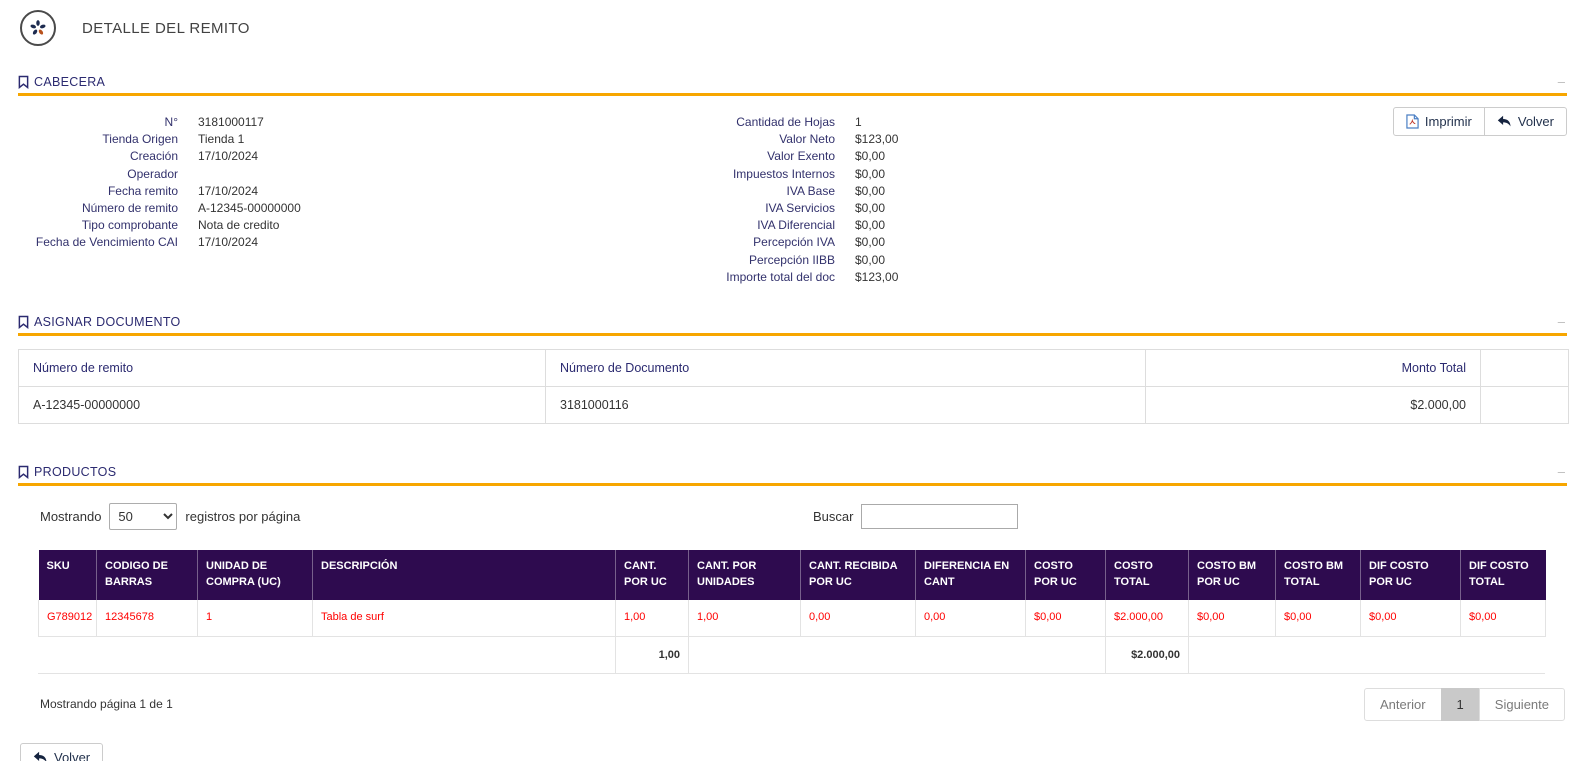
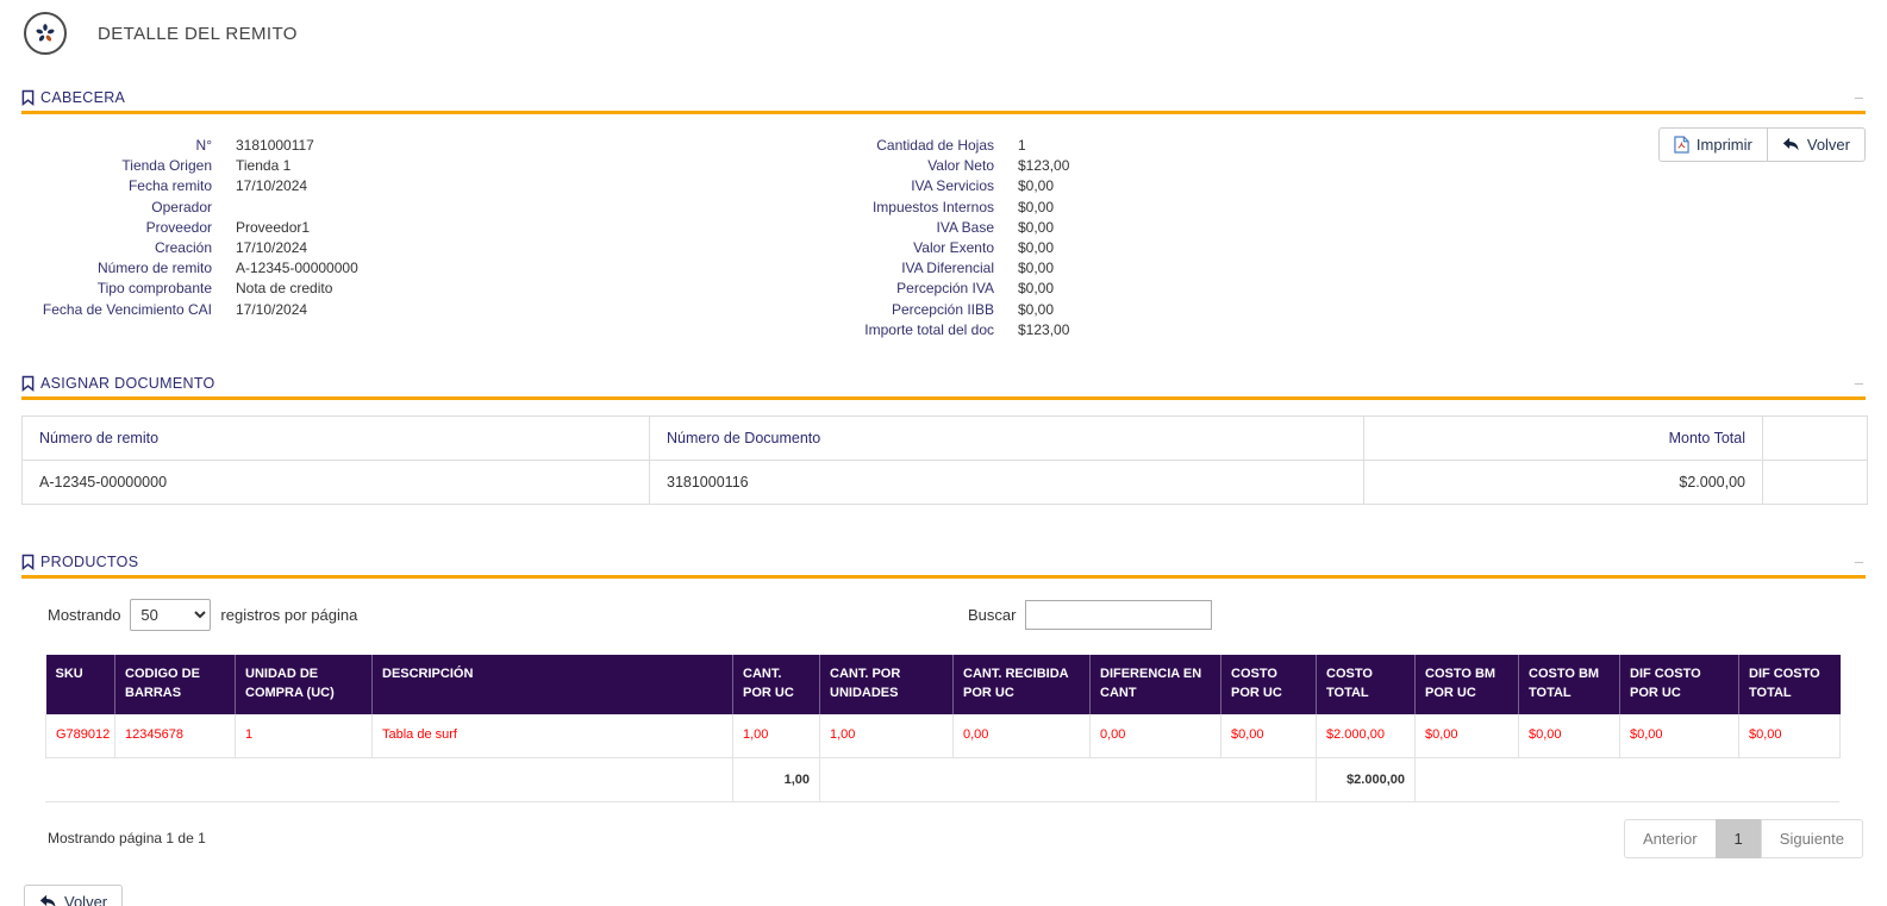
  DETALLE DEL REMITO
  CABECERA
  –
  N°
  3181000117
  Tienda Origen
  Tienda 1
- Creación
+ Fecha remito
  17/10/2024
  Operador
+ Proveedor
+ Proveedor1
- Fecha remito
+ Creación
  17/10/2024
  Número de remito
  A-12345-00000000
  Tipo comprobante
  Nota de credito
  Fecha de Vencimiento CAI
  17/10/2024
  Cantidad de Hojas
  1
  Valor Neto
  $123,00
- Valor Exento
+ IVA Servicios
  $0,00
  Impuestos Internos
  $0,00
  IVA Base
  $0,00
- IVA Servicios
+ Valor Exento
  $0,00
  IVA Diferencial
  $0,00
  Percepción IVA
  $0,00
  Percepción IIBB
  $0,00
  Importe total del doc
  $123,00
  Imprimir
  Volver
  ASIGNAR DOCUMENTO
  –
  Número de remito	Número de Documento	Monto Total
  A-12345-00000000	3181000116	$2.000,00
  PRODUCTOS
  –
  Mostrando
  50
  registros por página
  Buscar
  SKU	CODIGO DE BARRAS	UNIDAD DE COMPRA (UC)	DESCRIPCIÓN	CANT. POR UC	CANT. POR UNIDADES	CANT. RECIBIDA POR UC	DIFERENCIA EN CANT	COSTO POR UC	COSTO TOTAL	COSTO BM POR UC	COSTO BM TOTAL	DIF COSTO POR UC	DIF COSTO TOTAL
  G789012	12345678	1	Tabla de surf	1,00	1,00	0,00	0,00	$0,00	$2.000,00	$0,00	$0,00	$0,00	$0,00
  				1,00					$2.000,00
  Mostrando página 1 de 1
  Anterior
  1
  Siguiente
  Volver
